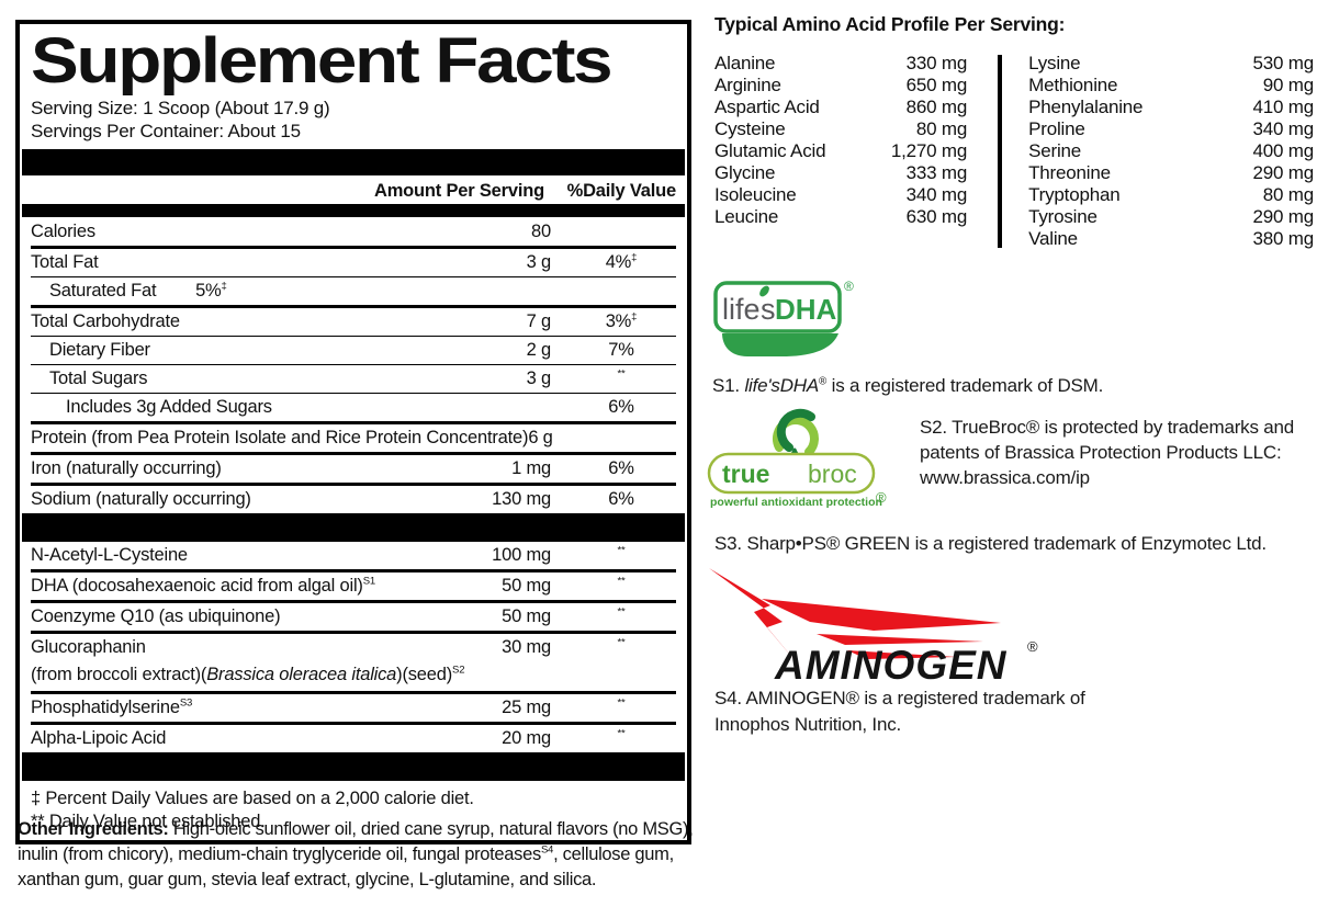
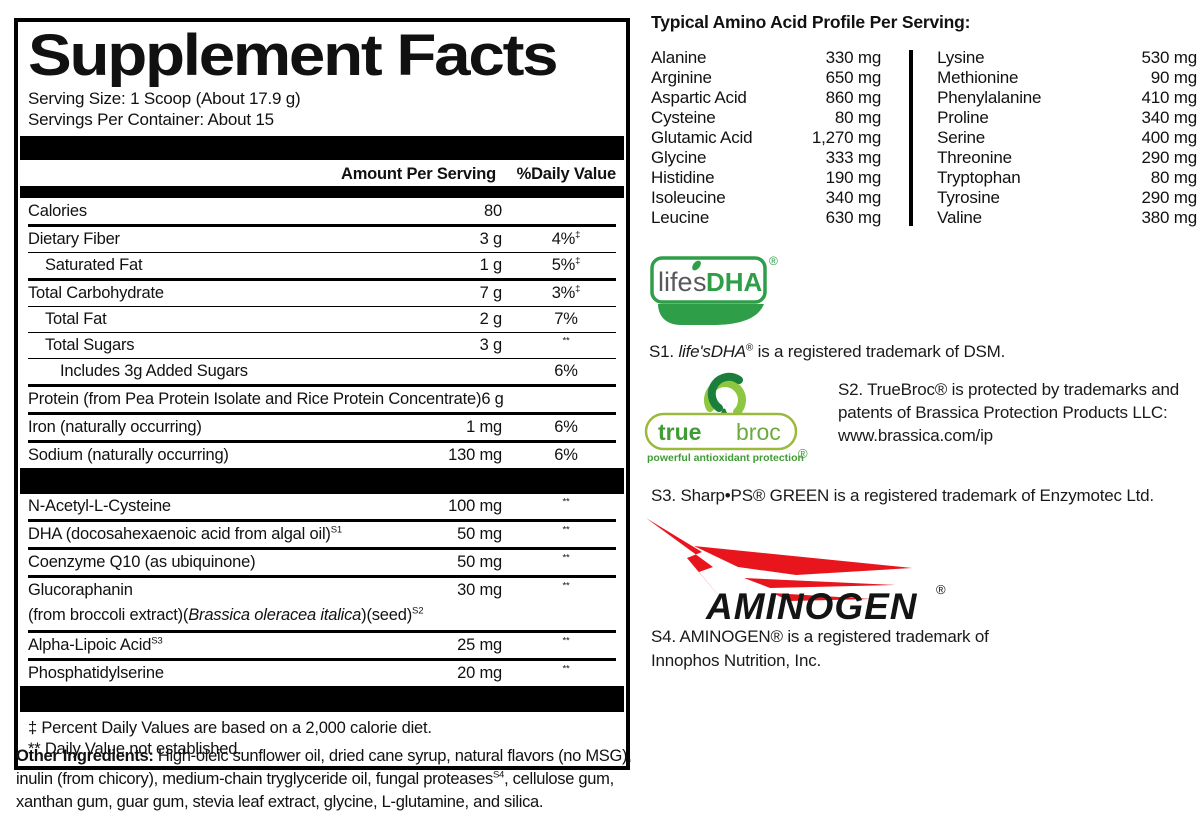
  Supplement Facts
  Serving Size: 1 Scoop (About 17.9 g)
  Servings Per Container: About 15
  Amount Per Serving
  %Daily Value
  Calories
  80
- Total Fat
+ Dietary Fiber
  3 g
  4%‡
  Saturated Fat
+ 1 g
  5%‡
  Total Carbohydrate
  7 g
  3%‡
- Dietary Fiber
+ Total Fat
  2 g
  7%
  Total Sugars
  3 g
  **
  Includes 3g Added Sugars
  6%
  Protein (from Pea Protein Isolate and Rice Protein Concentrate)
  6 g
  Iron (naturally occurring)
  1 mg
  6%
  Sodium (naturally occurring)
  130 mg
  6%
  N-Acetyl-L-Cysteine
  100 mg
  **
  DHA (docosahexaenoic acid from algal oil)S1
  50 mg
  **
  Coenzyme Q10 (as ubiquinone)
  50 mg
  **
  Glucoraphanin
  30 mg
  **
  (from broccoli extract)(Brassica oleracea italica)(seed)S2
- PhosphatidylserineS3
+ Alpha-Lipoic AcidS3
  25 mg
  **
- Alpha-Lipoic Acid
+ Phosphatidylserine
  20 mg
  **
  ‡ Percent Daily Values are based on a 2,000 calorie diet.
  ** Daily Value not established.
  Other Ingredients: High-oleic sunflower oil, dried cane syrup, natural flavors (no MSG), inulin (from chicory), medium-chain tryglyceride oil, fungal proteasesS4, cellulose gum, xanthan gum, guar gum, stevia leaf extract, glycine, L-glutamine, and silica.
  Typical Amino Acid Profile Per Serving:
  Alanine
  330 mg
  Arginine
  650 mg
  Aspartic Acid
  860 mg
  Cysteine
  80 mg
  Glutamic Acid
  1,270 mg
  Glycine
  333 mg
+ Histidine
+ 190 mg
  Isoleucine
  340 mg
  Leucine
  630 mg
  Lysine
  530 mg
  Methionine
  90 mg
  Phenylalanine
  410 mg
  Proline
  340 mg
  Serine
  400 mg
  Threonine
  290 mg
  Tryptophan
  80 mg
  Tyrosine
  290 mg
  Valine
  380 mg
  life
  s
  DHA
  ®
  S1. life'sDHA® is a registered trademark of DSM.
  true
  broc
  ®
  powerful antioxidant protection
  S2. TrueBroc® is protected by trademarks and
  patents of Brassica Protection Products LLC:
  www.brassica.com/ip
  S3. Sharp•PS® GREEN is a registered trademark of Enzymotec Ltd.
  AMINOGEN
  ®
  S4. AMINOGEN® is a registered trademark of
  Innophos Nutrition, Inc.
